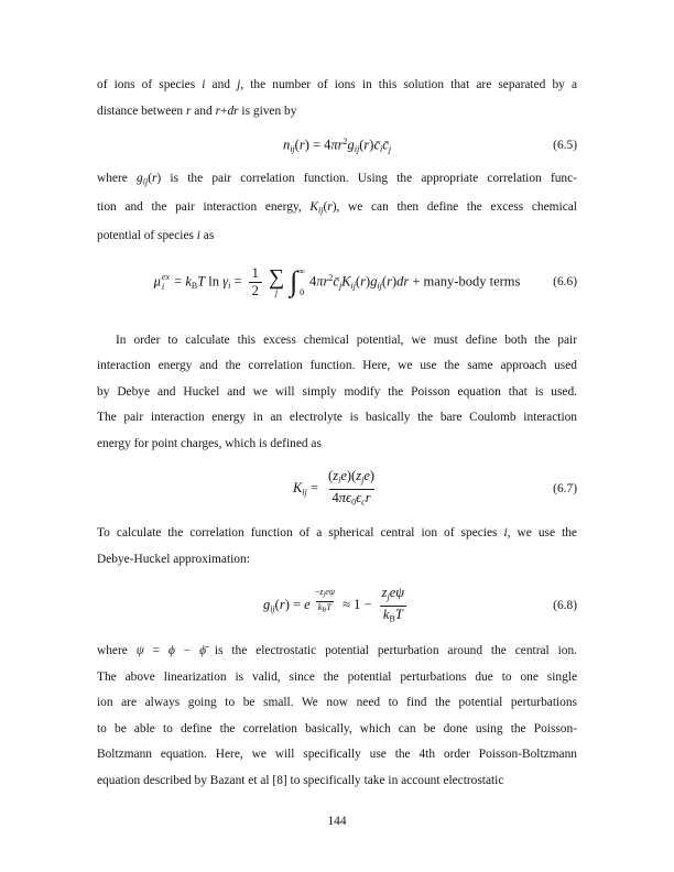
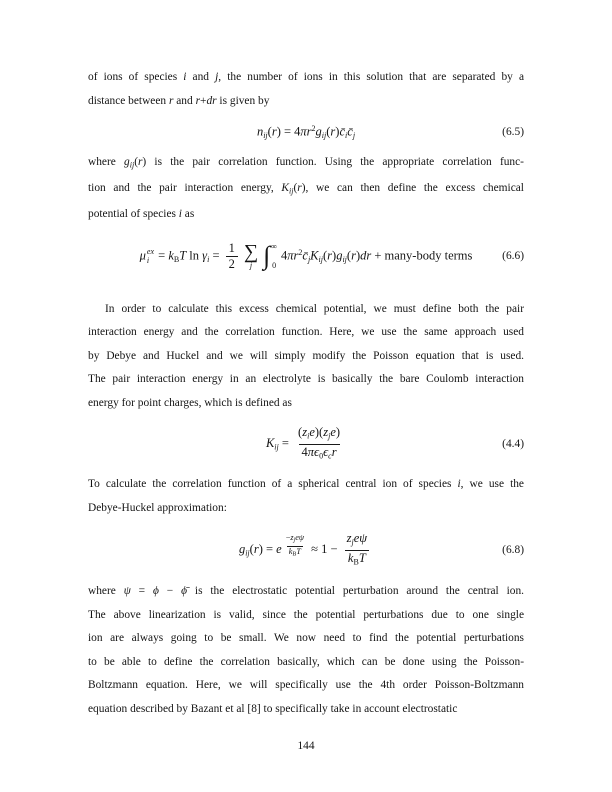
  of ions of species i and j, the number of ions in this solution that are separated by a
  distance between r and r+dr is given by
  nij(r) = 4πr2gij(r)c̄ic̄j
  (6.5)
  where gij(r) is the pair correlation function. Using the appropriate correlation func-
  tion and the pair interaction energy, Kij(r), we can then define the excess chemical
  potential of species i as
  μ
  ex
  i
  = kBT ln γi =
  1
  2
  ∑
  j
  ∫
  ∞
  0
  4πr2c̄jKij(r)gij(r)dr + many-body terms
  (6.6)
  In order to calculate this excess chemical potential, we must define both the pair
  interaction energy and the correlation function. Here, we use the same approach used
  by Debye and Huckel and we will simply modify the Poisson equation that is used.
  The pair interaction energy in an electrolyte is basically the bare Coulomb interaction
  energy for point charges, which is defined as
  Kij =
  (zie)(zje)
  4πϵ0ϵcr
- (6.7)
+ (4.4)
  To calculate the correlation function of a spherical central ion of species i, we use the
  Debye-Huckel approximation:
  gij(r) = e
  −z eψ
  ≈ 1 −
  zjeψ
  kBT
  (6.8)
  where ψ = ϕ − ϕ̄ is the electrostatic potential perturbation around the central ion.
  The above linearization is valid, since the potential perturbations due to one single
  ion are always going to be small. We now need to find the potential perturbations
  to be able to define the correlation basically, which can be done using the Poisson-
  Boltzmann equation. Here, we will specifically use the 4th order Poisson-Boltzmann
  equation described by Bazant et al [8] to specifically take in account electrostatic
  144
